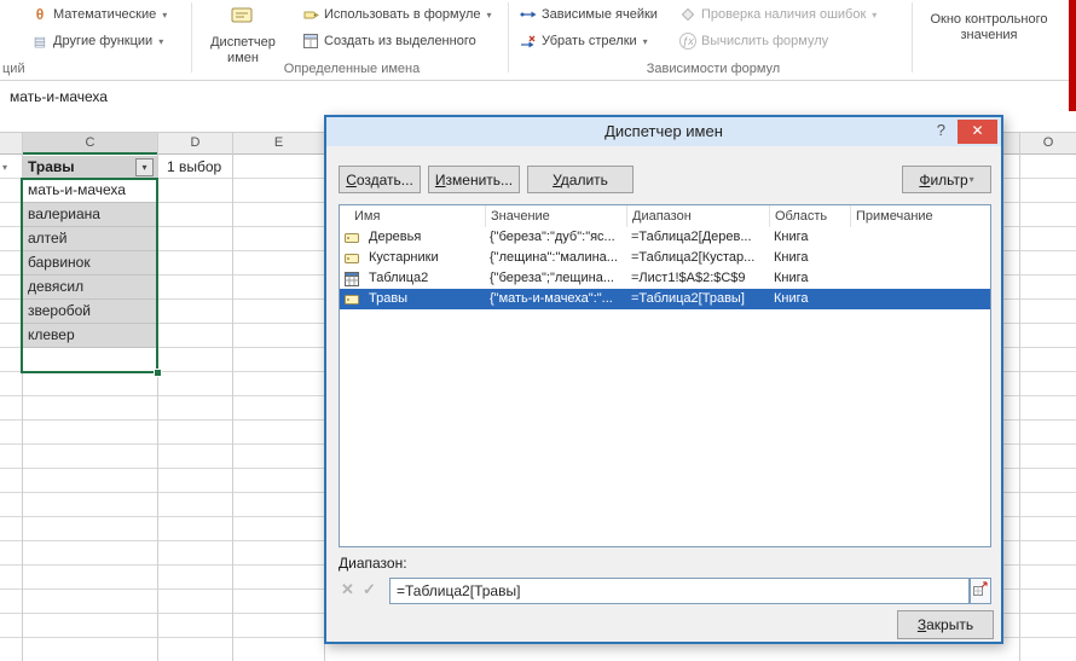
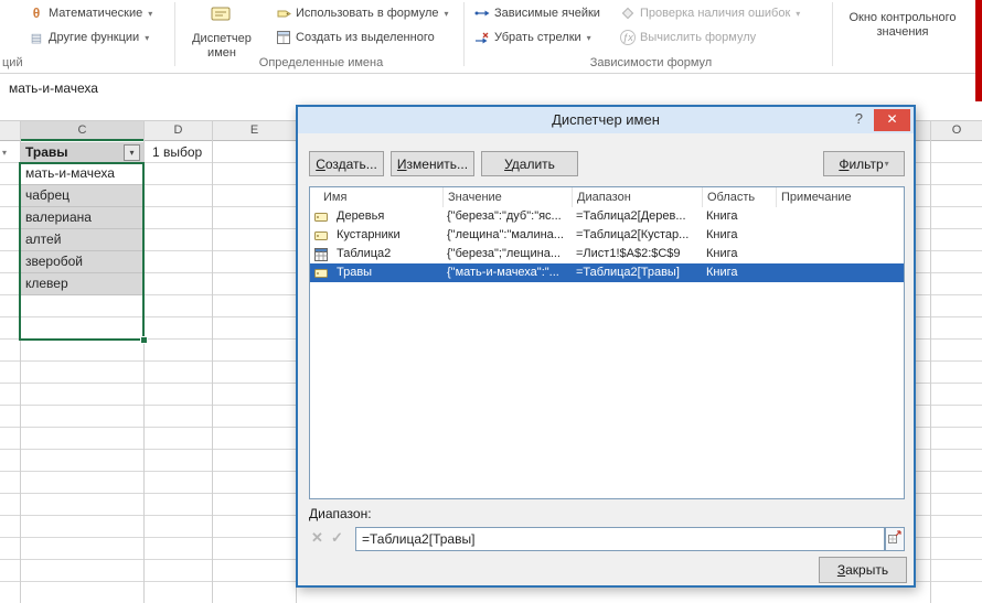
  θ
  Математические
  ▾
  ▤
  Другие функции
  ▾
  Диспетчер имен
  Использовать в формуле
  ▾
  Создать из выделенного
  Зависимые ячейки
  Убрать стрелки
  ▾
  Проверка наличия ошибок
  ▾
  ƒx
  Вычислить формулу
  Окно контрольного значения
  ций
  Определенные имена
  Зависимости формул
  мать-и-мачеха
  C
  D
  E
  O
  ▾
  Травы
  ▾
  1 выбор
  мать-и-мачеха
+ чабрец
  валериана
  алтей
- барвинок
- девясил
  зверобой
  клевер
  Диспетчер имен
  ?
  ✕
  Создать...
  Изменить...
  Удалить
  Фильтр
  ▾
  Имя
  Значение
  Диапазон
  Область
  Примечание
  Деревья
  {"береза":"дуб":"яс...
  =Таблица2[Дерев...
  Книга
  Кустарники
  {"лещина":"малина...
  =Таблица2[Кустар...
  Книга
  Таблица2
  {"береза";"лещина...
  =Лист1!$A$2:$C$9
  Книга
  Травы
  {"мать-и-мачеха":"...
  =Таблица2[Травы]
  Книга
  Диапазон:
  ✕
  ✓
  =Таблица2[Травы]
  Закрыть
